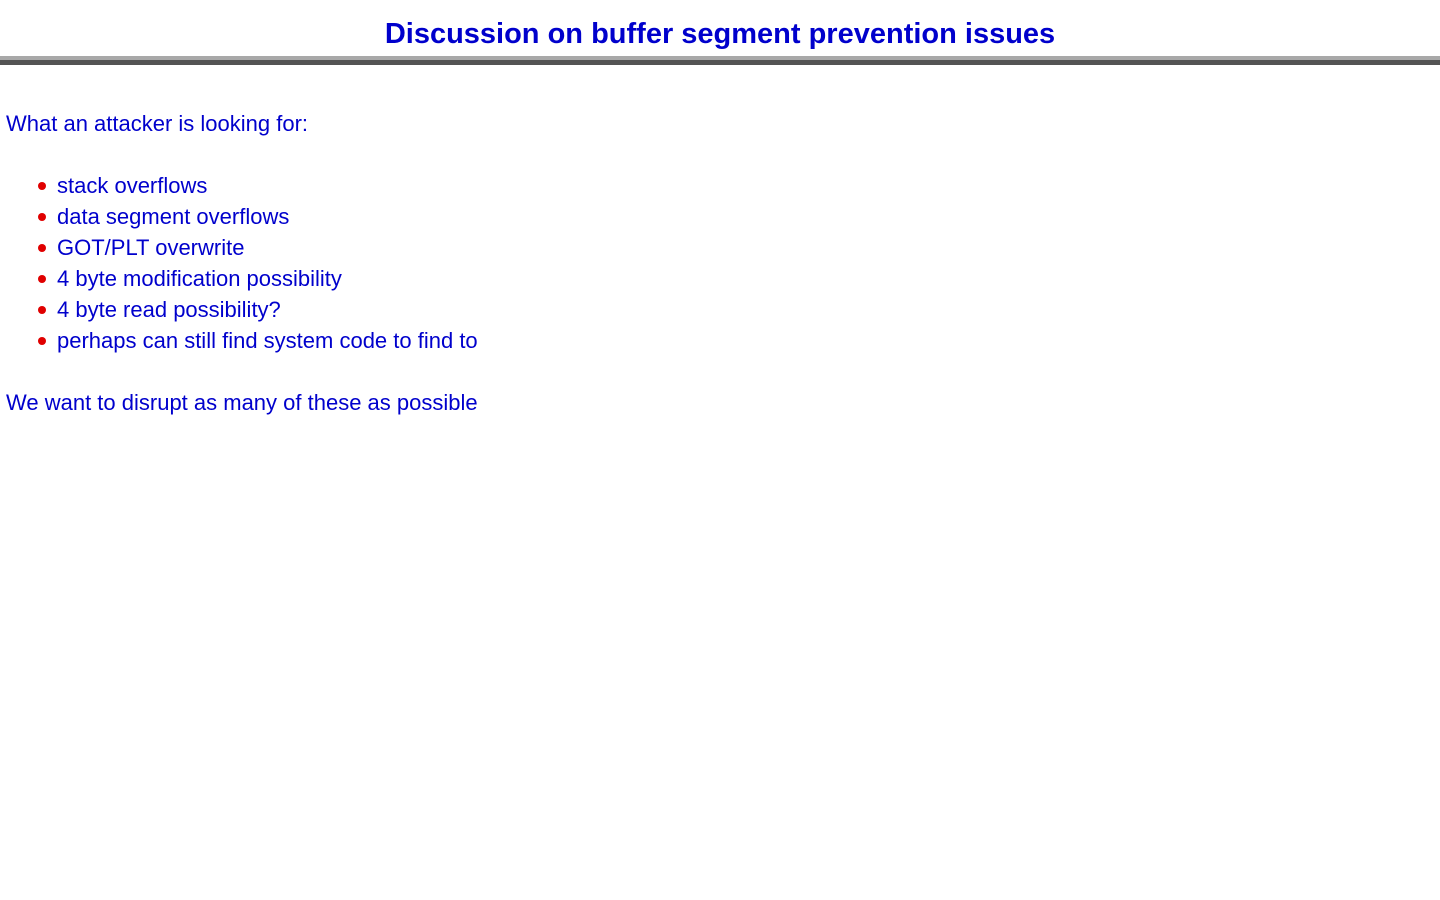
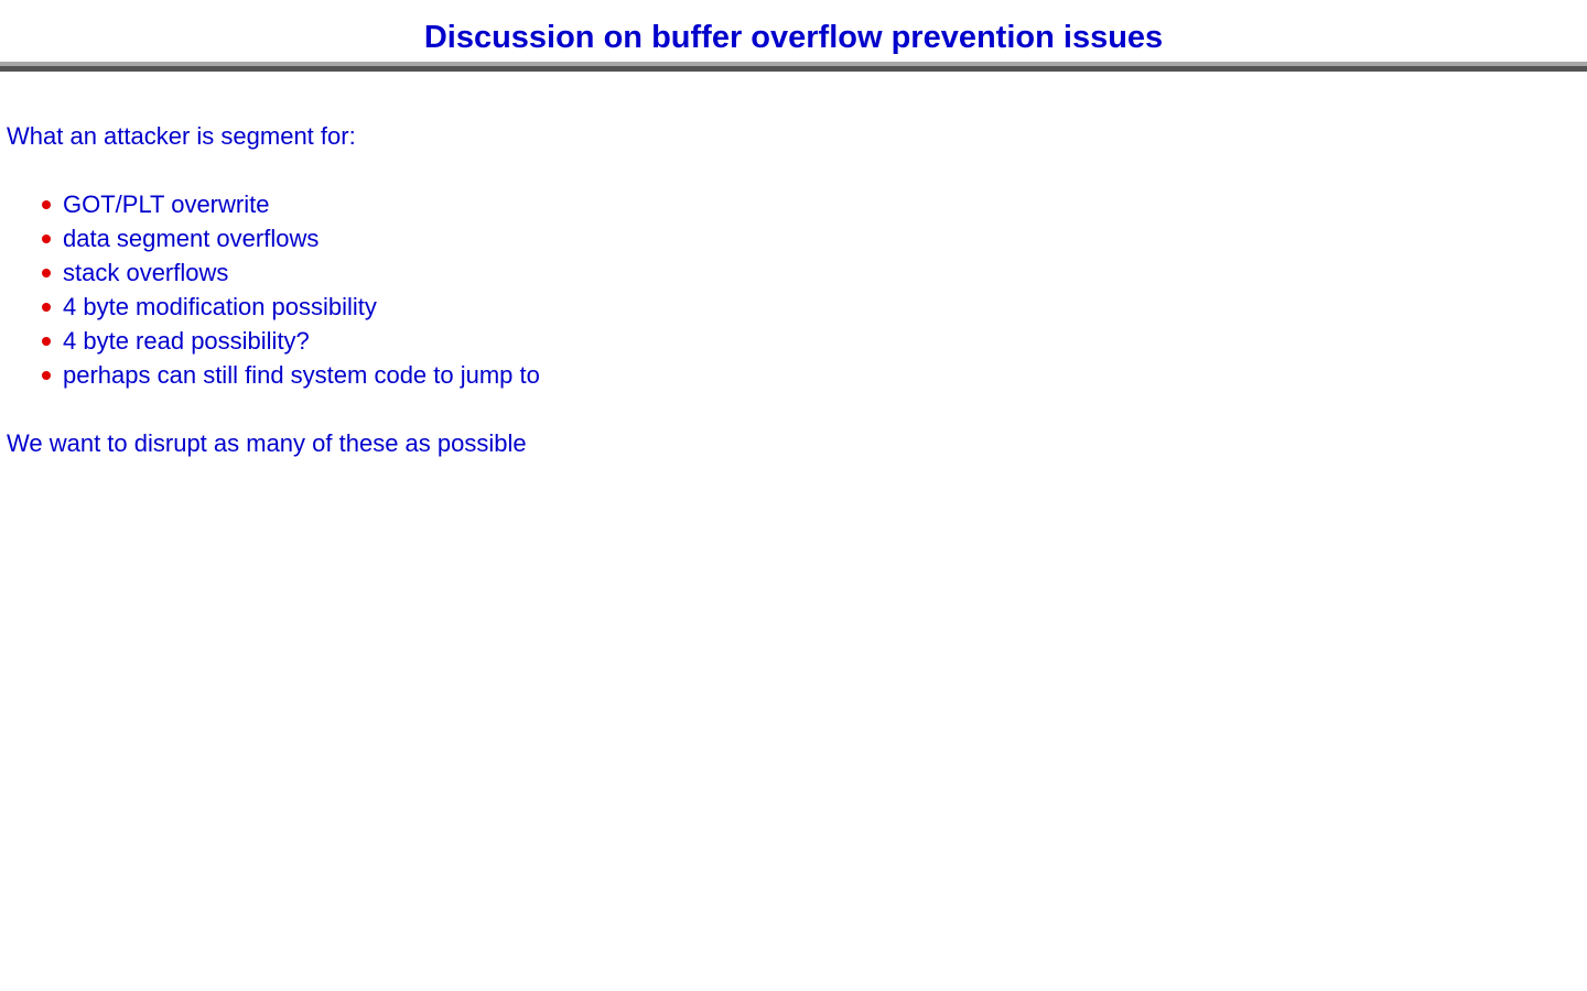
- Discussion on buffer segment prevention issues
+ Discussion on buffer overflow prevention issues
- What an attacker is looking for:
+ What an attacker is segment for:
- stack overflows
+ GOT/PLT overwrite
  data segment overflows
- GOT/PLT overwrite
+ stack overflows
  4 byte modification possibility
  4 byte read possibility?
- perhaps can still find system code to find to
+ perhaps can still find system code to jump to
  We want to disrupt as many of these as possible
